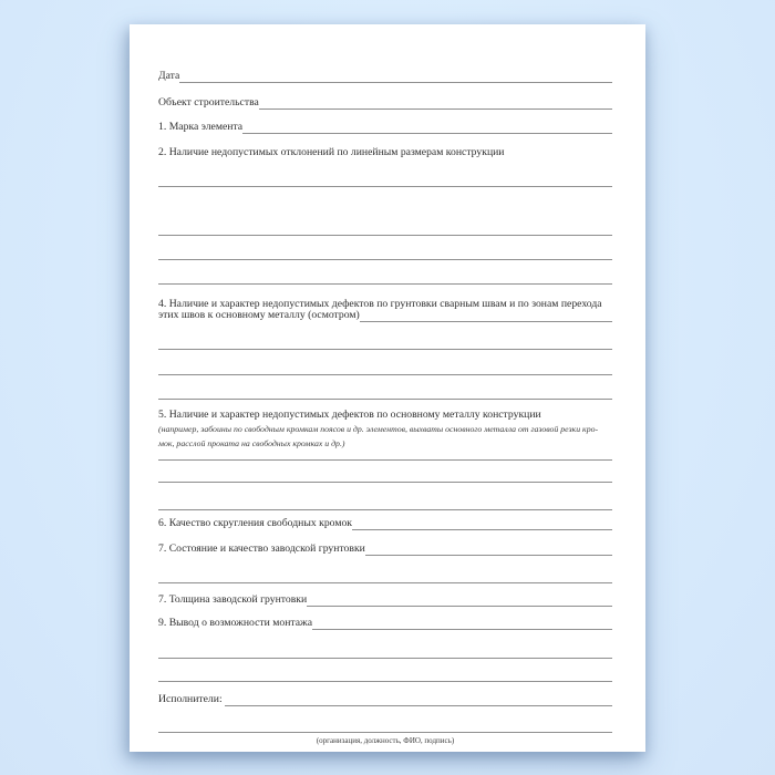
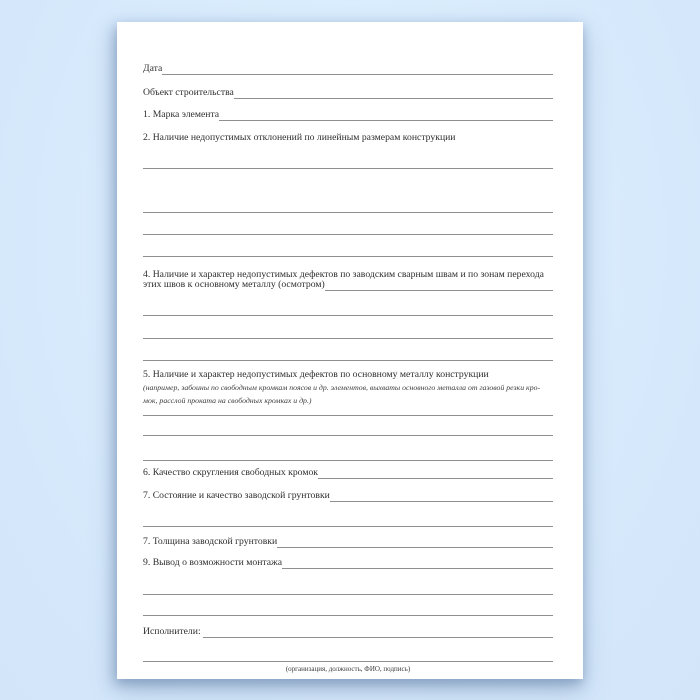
  Дата
  Объект строительства
  1. Марка элемента
  2. Наличие недопустимых отклонений по линейным размерам конструкции
- 4. Наличие и характер недопустимых дефектов по грунтовки сварным швам и по зонам перехода
+ 4. Наличие и характер недопустимых дефектов по заводским сварным швам и по зонам перехода
  этих швов к основному металлу (осмотром)
  5. Наличие и характер недопустимых дефектов по основному металлу конструкции
  (например, забоины по свободным кромкам поясов и др. элементов, выхваты основного металла от газовой резки кро-
  мок, расслой проката на свободных кромках и др.)
  6. Качество скругления свободных кромок
  7. Состояние и качество заводской грунтовки
  7. Толщина заводской грунтовки
  9. Вывод о возможности монтажа
  Исполнители:
  (организация, должность, ФИО, подпись)
